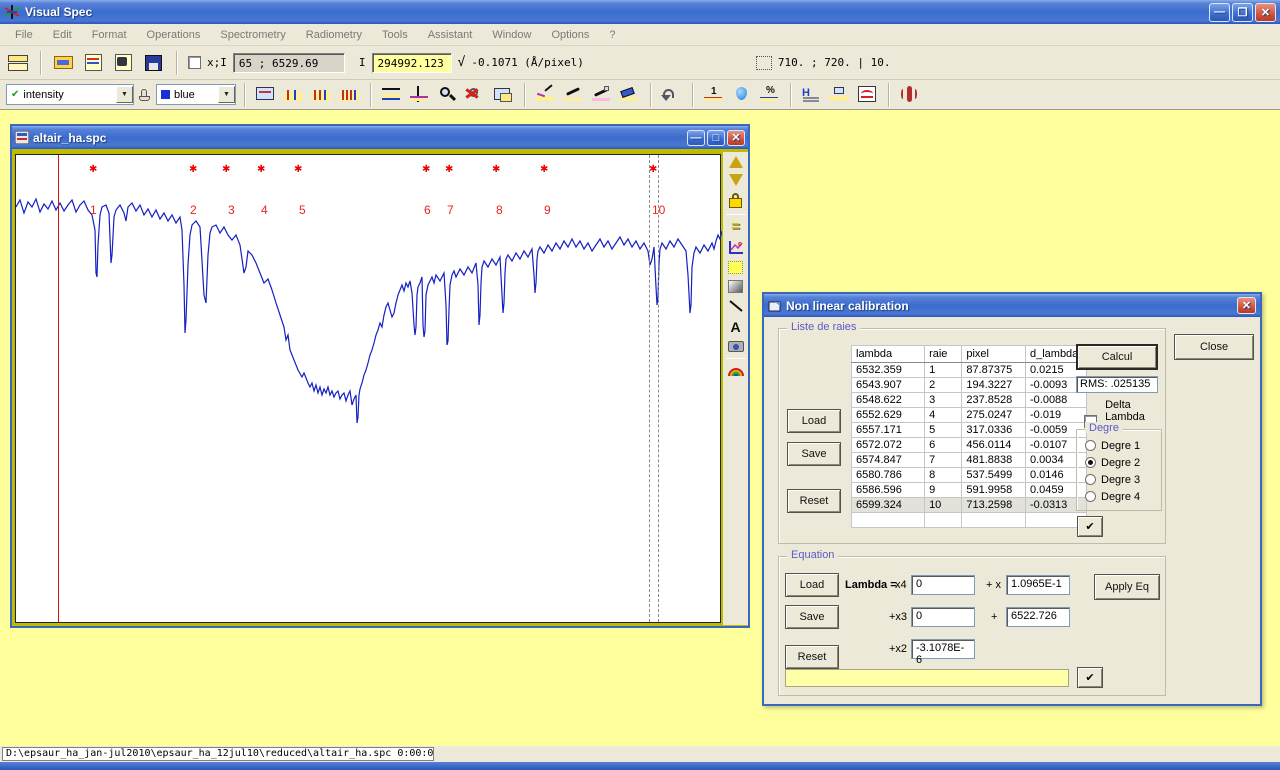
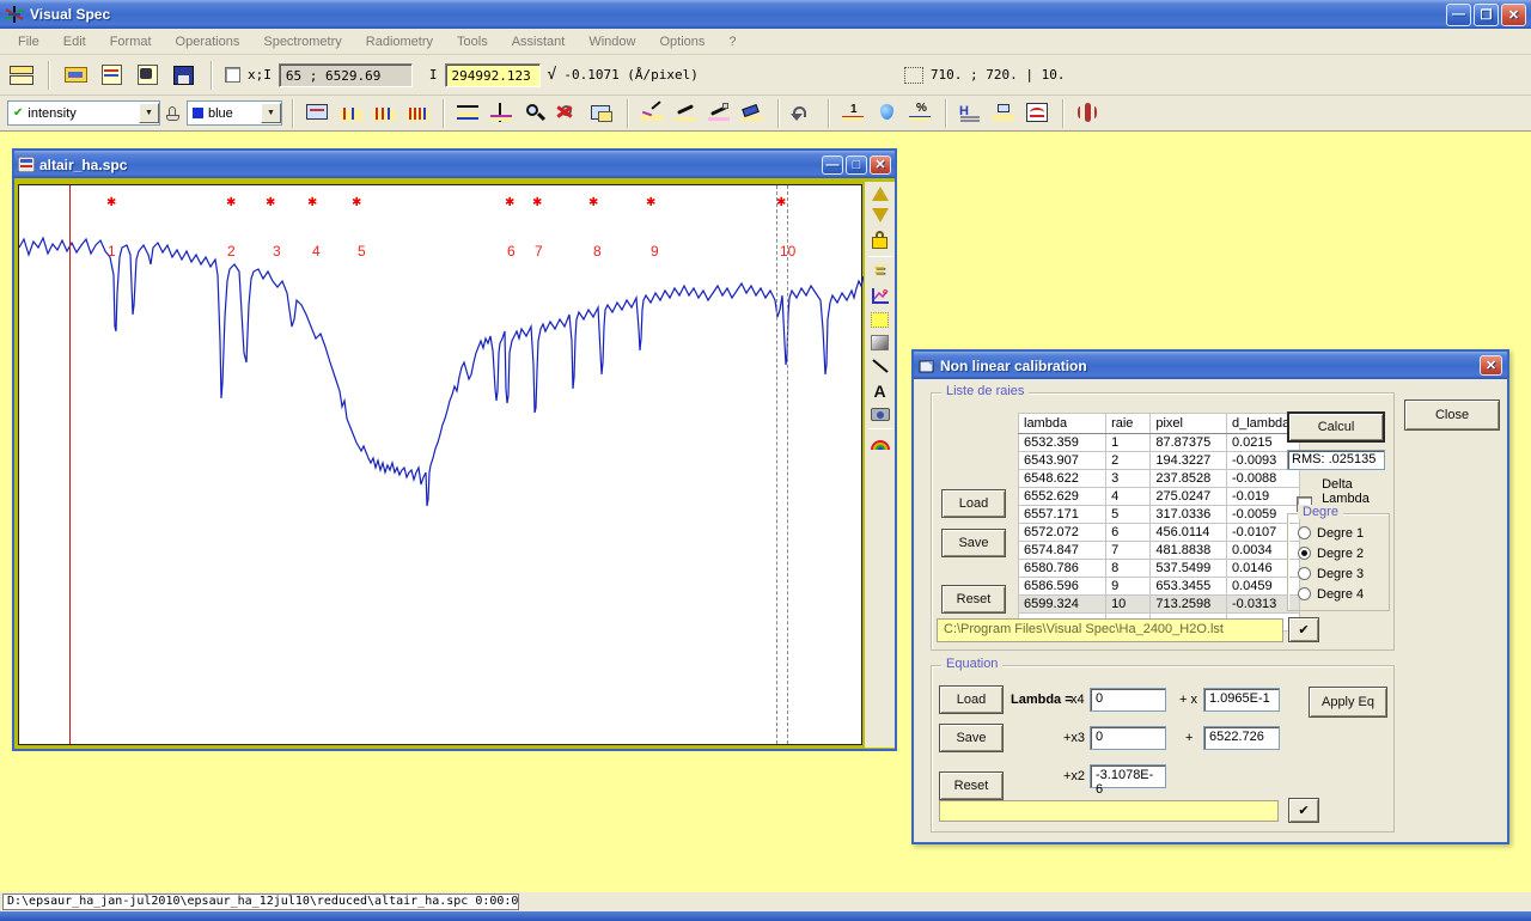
  Visual Spec
  —
  ❐
  ✕
  File
  Edit
  Format
  Operations
  Spectrometry
  Radiometry
  Tools
  Assistant
  Window
  Options
  ?
  x;I
  65 ; 6529.69
  I
  294992.123
  √
  -0.1071 (Å/pixel)
  710. ; 720. | 10.
  ✔
  intensity
  blue
  1
  %
  H
  altair_ha.spc
  —
  □
  ✕
  ✱
  ✱
  ✱
  ✱
  ✱
  ✱
  ✱
  ✱
  ✱
  ✱
  1
  2
  3
  4
  5
  6
  7
  8
  9
  10
  =
  A
  Non linear calibration
  ✕
  Liste de raies
  Load
  Save
  Reset
  lambda	raie	pixel	d_lambd
  6532.359	1	87.87375	0.0215
  6543.907	2	194.3227	-0.0093
  6548.622	3	237.8528	-0.0088
  6552.629	4	275.0247	-0.019
  6557.171	5	317.0336	-0.0059
  6572.072	6	456.0114	-0.0107
  6574.847	7	481.8838	0.0034
  6580.786	8	537.5499	0.0146
- 6586.596	9	591.9958	0.0459
+ 6586.596	9	653.3455	0.0459
  6599.324	10	713.2598	-0.0313
  Calcul
  RMS: .025135
  Delta
  Lambda
  Degre
  Degre 1
  Degre 2
  Degre 3
  Degre 4
+ C:\Program Files\Visual Spec\Ha_2400_H2O.lst
  ✔
  Close
  Equation
  Load
  Save
  Reset
  Lambda =
  x4
  0
  + x
  1.0965E-1
  Apply Eq
  +x3
  0
  +
  6522.726
  +x2
  -3.1078E-6
  ✔
  D:\epsaur_ha_jan-jul2010\epsaur_ha_12jul10\reduced\altair_ha.spc 0:00:0
